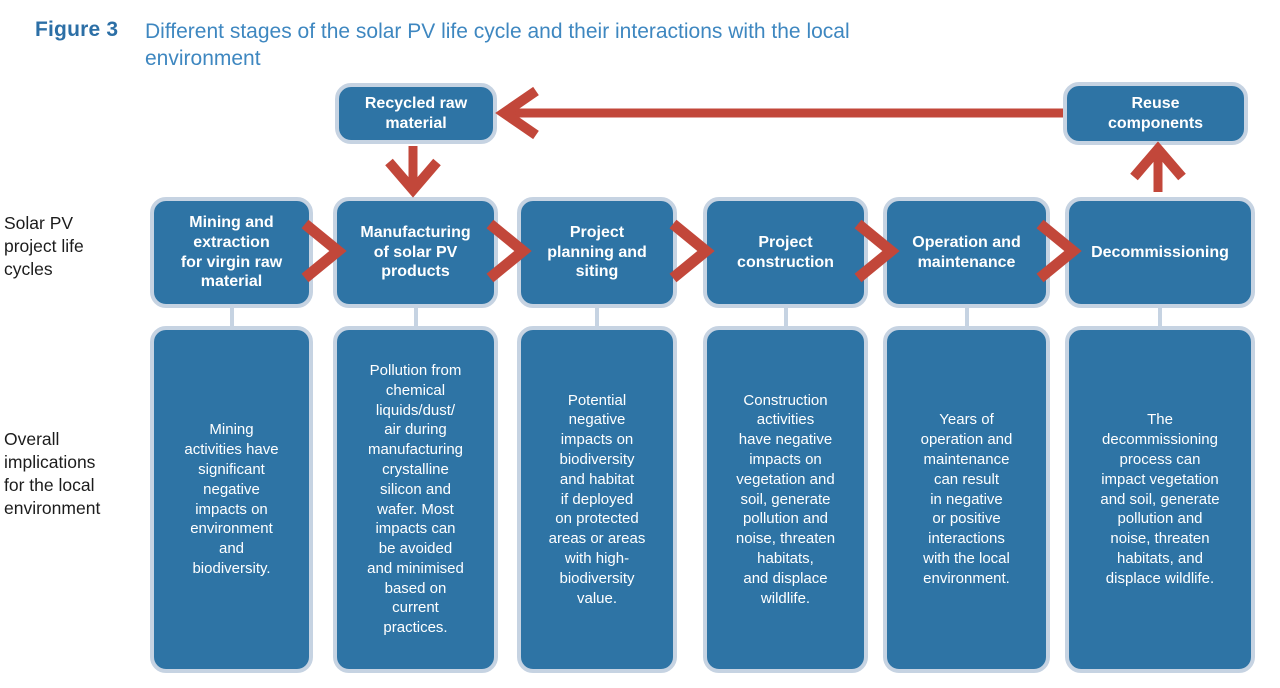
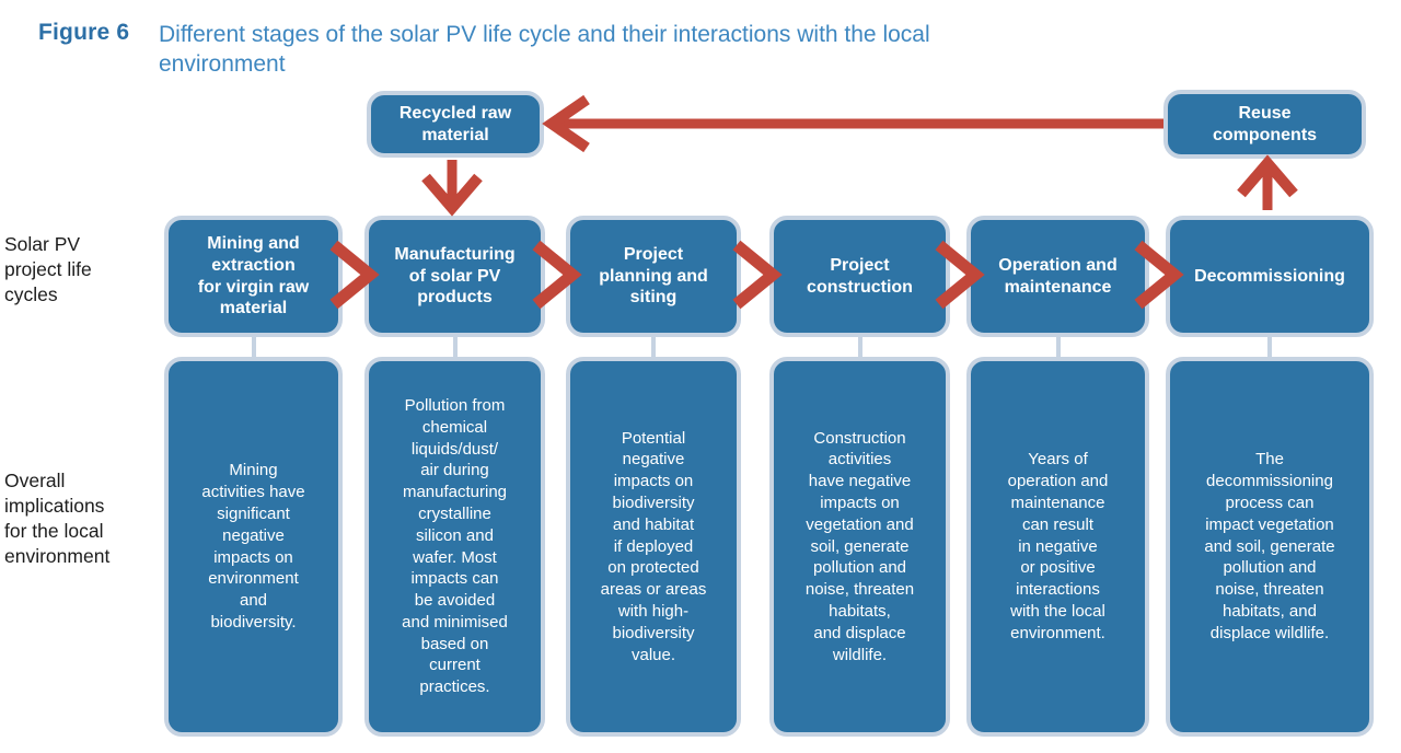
- Figure 3
+ Figure 6
  Different stages of the solar PV life cycle and their interactions with the local
  environment
  Solar PV
  project life
  cycles
  Overall
  implications
  for the local
  environment
  Recycled raw
  material
  Reuse
  components
  Mining and
  extraction
  for virgin raw
  material
  Mining
  activities have
  significant
  negative
  impacts on
  environment
  and
  biodiversity.
  Manufacturing
  of solar PV
  products
  Pollution from
  chemical
  liquids/dust/
  air during
  manufacturing
  crystalline
  silicon and
  wafer. Most
  impacts can
  be avoided
  and minimised
  based on
  current
  practices.
  Project
  planning and
  siting
  Potential
  negative
  impacts on
  biodiversity
  and habitat
  if deployed
  on protected
  areas or areas
  with high-
  biodiversity
  value.
  Project
  construction
  Construction
  activities
  have negative
  impacts on
  vegetation and
  soil, generate
  pollution and
  noise, threaten
  habitats,
  and displace
  wildlife.
  Operation and
  maintenance
  Years of
  operation and
  maintenance
  can result
  in negative
  or positive
  interactions
  with the local
  environment.
  Decommissioning
  The
  decommissioning
  process can
  impact vegetation
  and soil, generate
  pollution and
  noise, threaten
  habitats, and
  displace wildlife.
